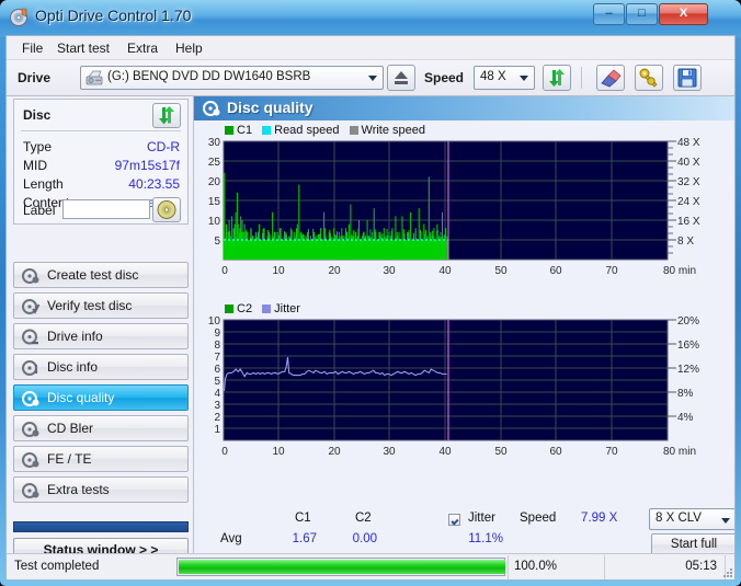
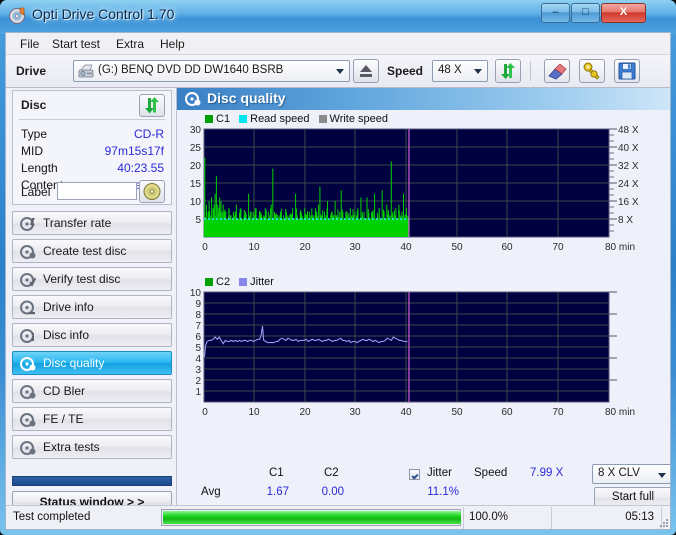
  Opti Drive Control 1.70
  –
  □
  X
  File
  Start test
  Extra
  Help
  Drive
  (G:) BENQ DVD DD DW1640 BSRB
  Speed
  48 X
  Disc
  Type
  CD-R
  MID
  97m15s17f
  Length
  40:23.55
  Label
+ Transfer rate
  Create test disc
  Verify test disc
  Drive info
  Disc info
  Disc quality
  CD Bler
  FE / TE
  Extra tests
  Status window > >
  Disc quality
  C1 Read speed Write speed
  30
  25
  20
  15
  10
  5
  48 X
  40 X
  32 X
  24 X
  16 X
  8 X
  0
  10
  20
  30
  40
  50
  60
  70
  80 min
  C2 Jitter
  10
  9
  8
  7
  6
  5
  4
  3
  2
  1
- 20%
- 16%
- 12%
- 8%
- 4%
  0
  10
  20
  30
  40
  50
  60
  70
  80 min
  C1
  C2
  Avg
  1.67
  0.00
  Jitter
  11.1%
  Speed
  7.99 X
  8 X CLV
  Start full
  Test completed
  100.0%
  05:13
